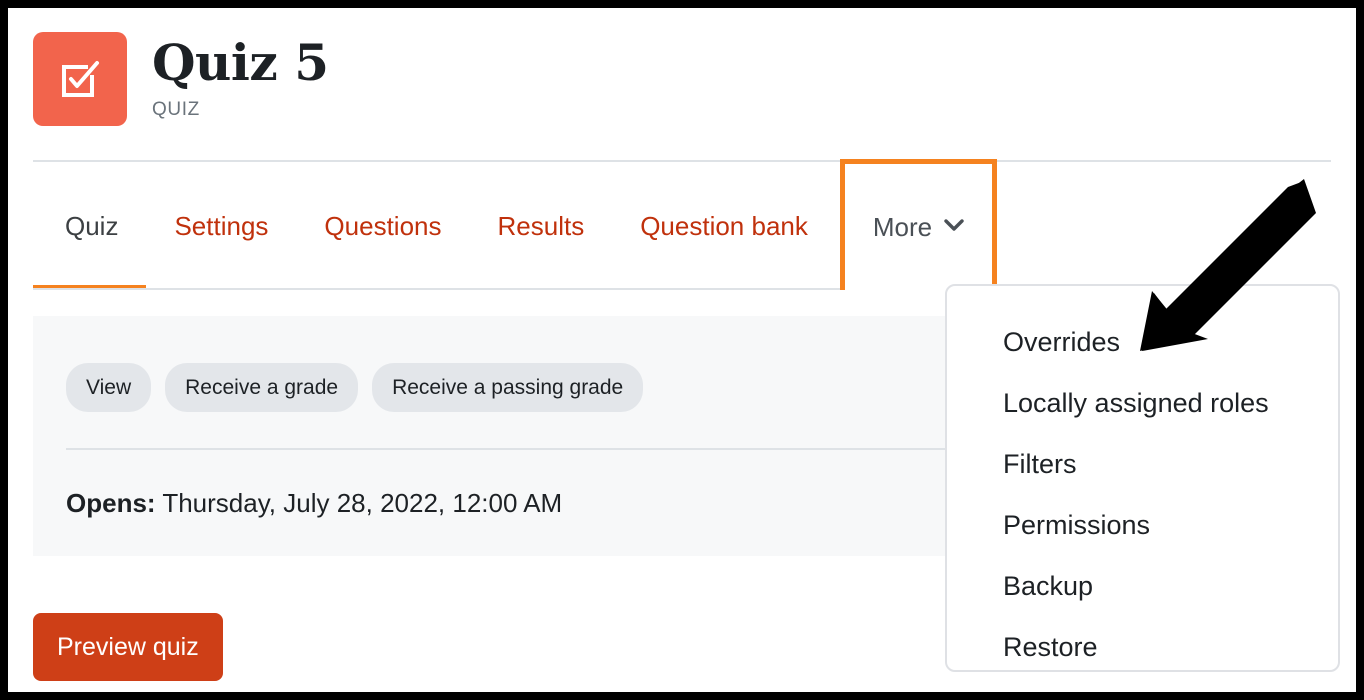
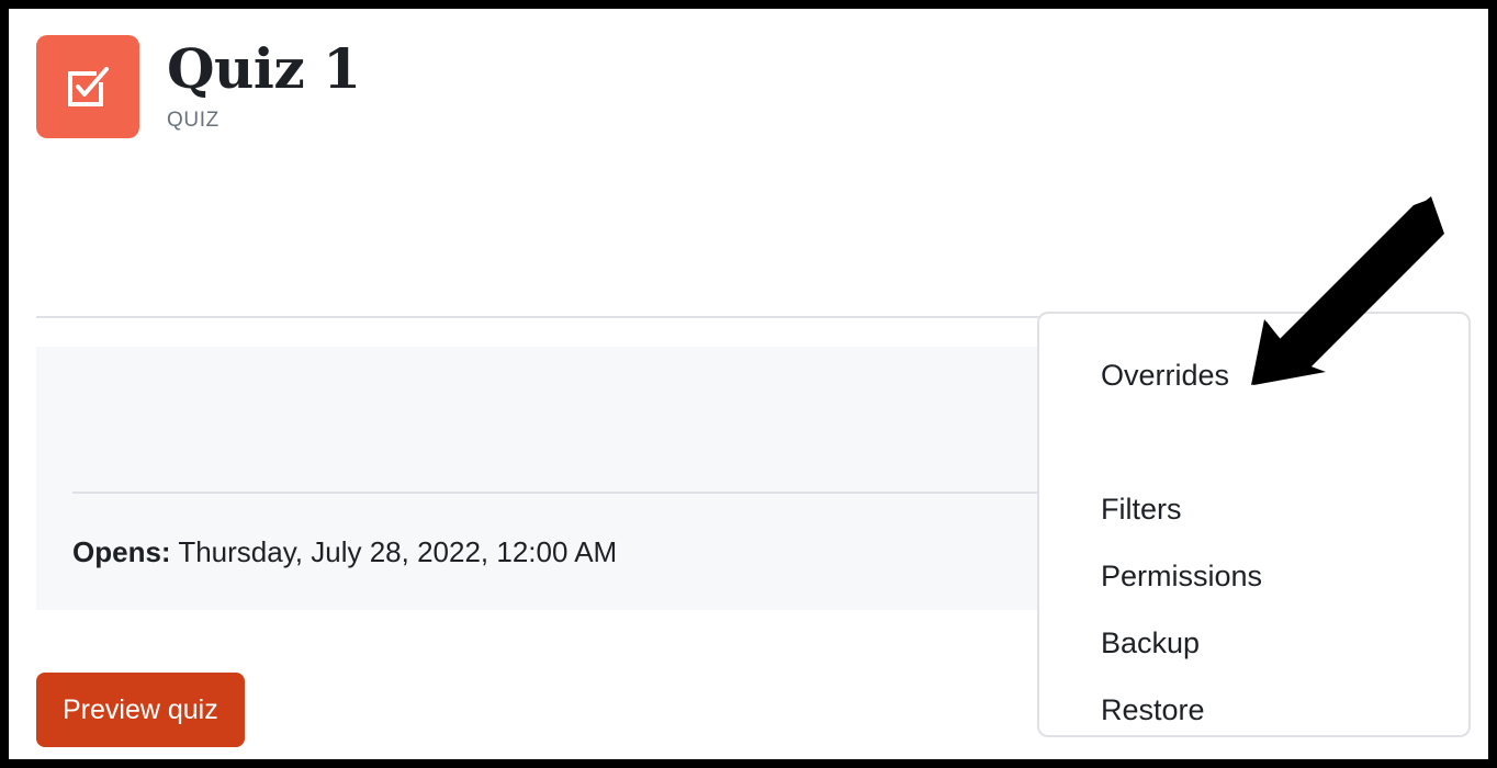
- Quiz 5
+ Quiz 1
  QUIZ
- Quiz
- Settings
- Questions
- Results
- Question bank
- More
- View
- Receive a grade
- Receive a passing grade
  Opens: Thursday, July 28, 2022, 12:00 AM
  Preview quiz
  Overrides
- Locally assigned roles
  Filters
  Permissions
  Backup
  Restore
